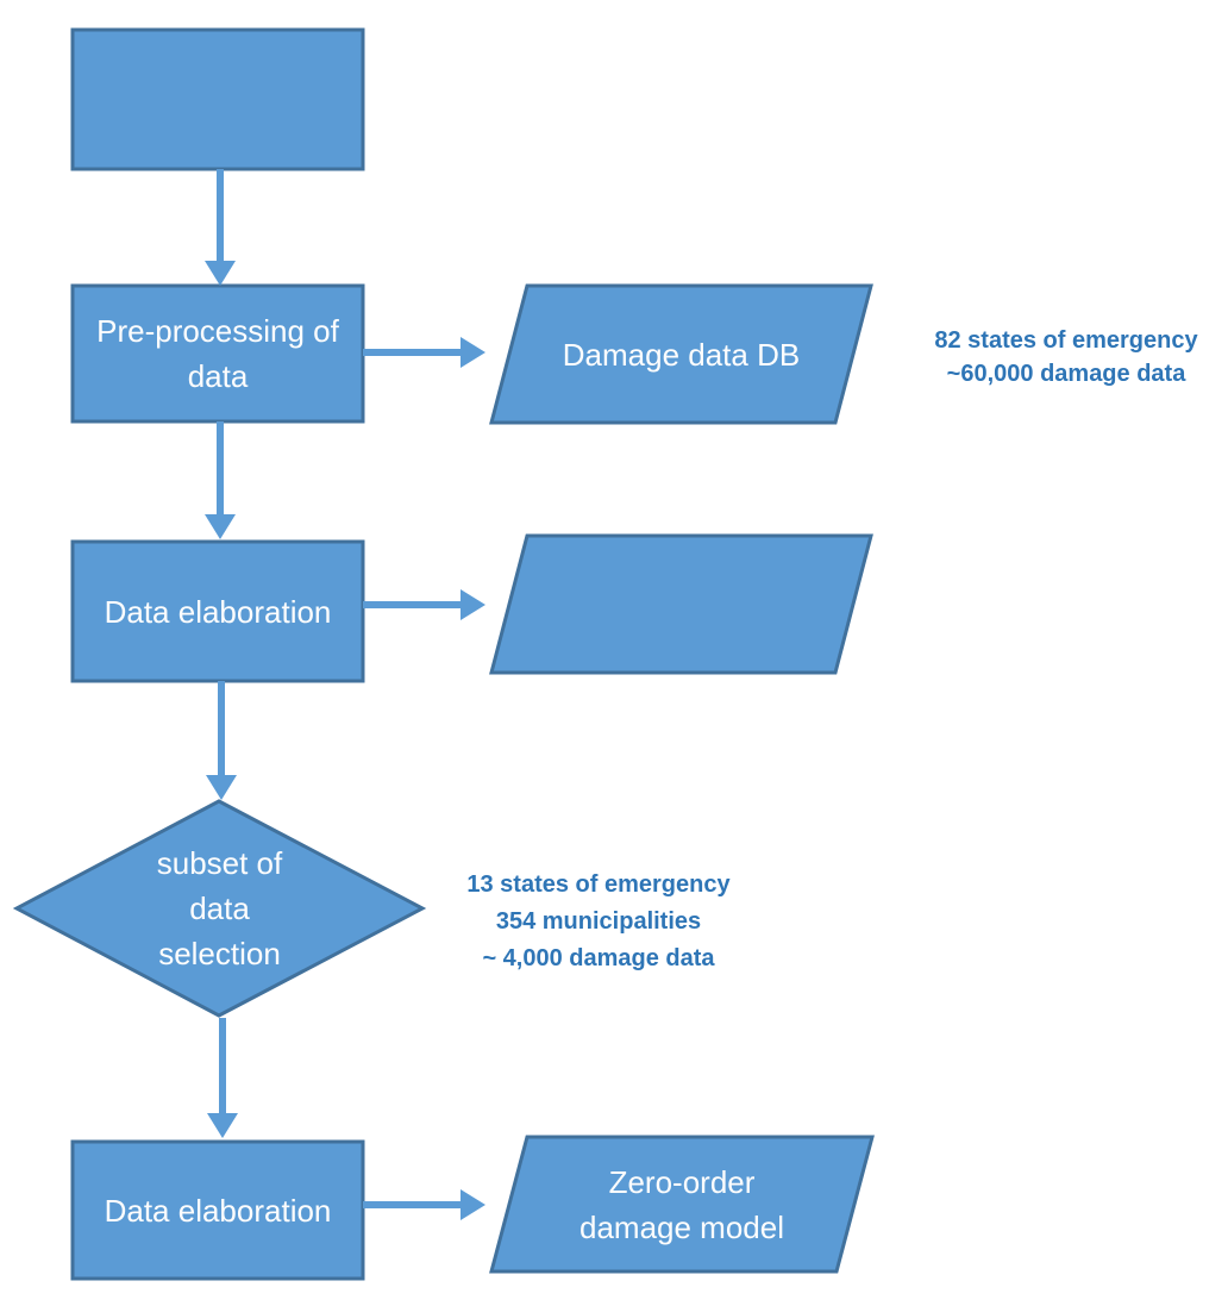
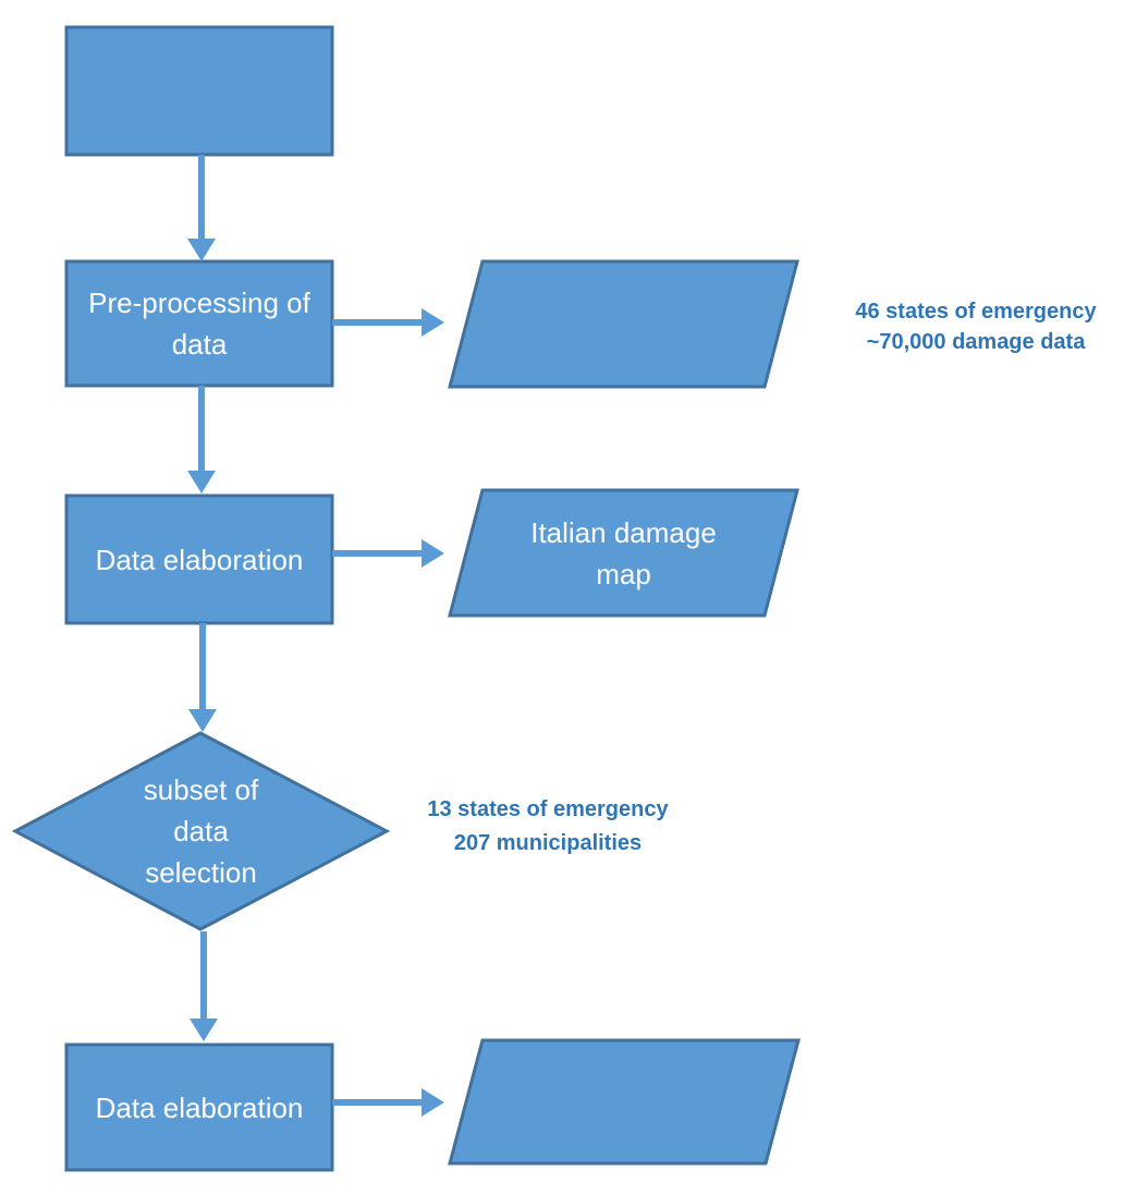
  Pre-processing of
  data
- Damage data DB
  Data elaboration
+ Italian damage
+ map
  subset of
  data
  selection
  Data elaboration
- Zero-order
- damage model
- 82 states of emergency
+ 46 states of emergency
- ~60,000 damage data
+ ~70,000 damage data
  13 states of emergency
- 354 municipalities
+ 207 municipalities
- ~ 4,000 damage data
